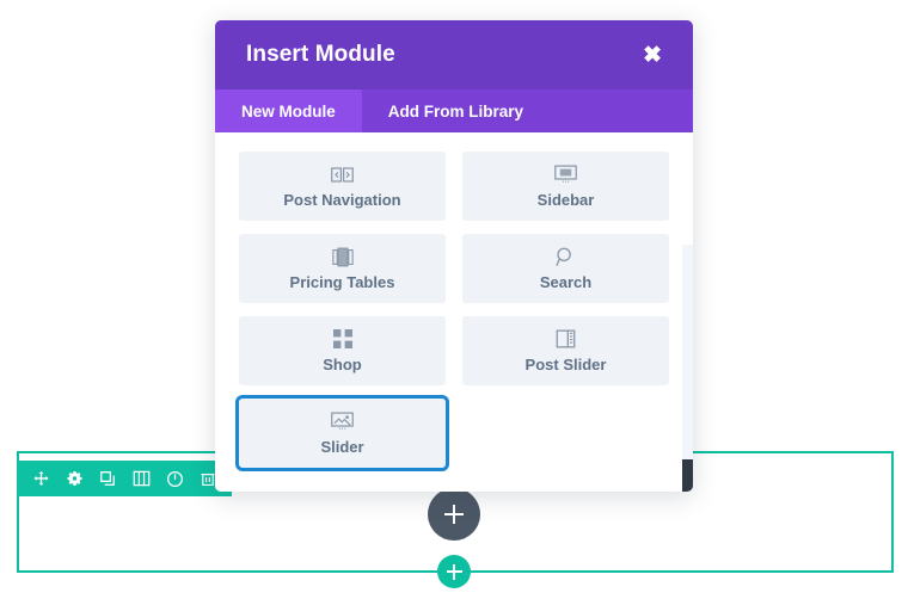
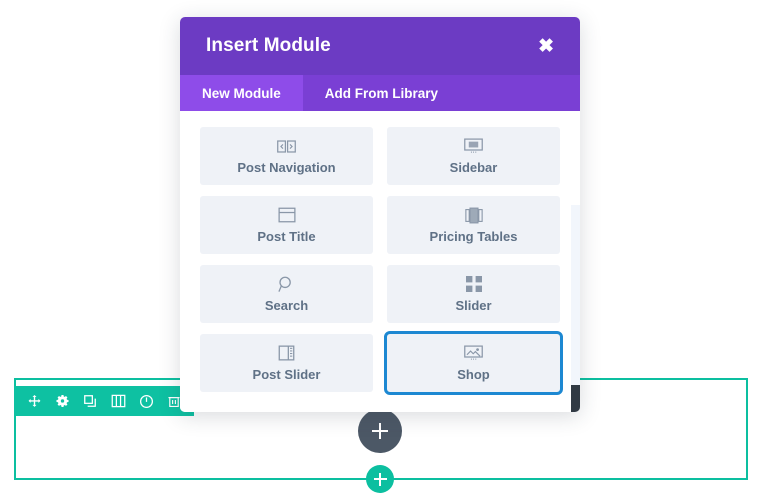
  Insert Module
  ✖
  New Module
  Add From Library
  Post Navigation
  Sidebar
+ Post Title
  Pricing Tables
  Search
- Shop
+ Slider
  Post Slider
- Slider
+ Shop
